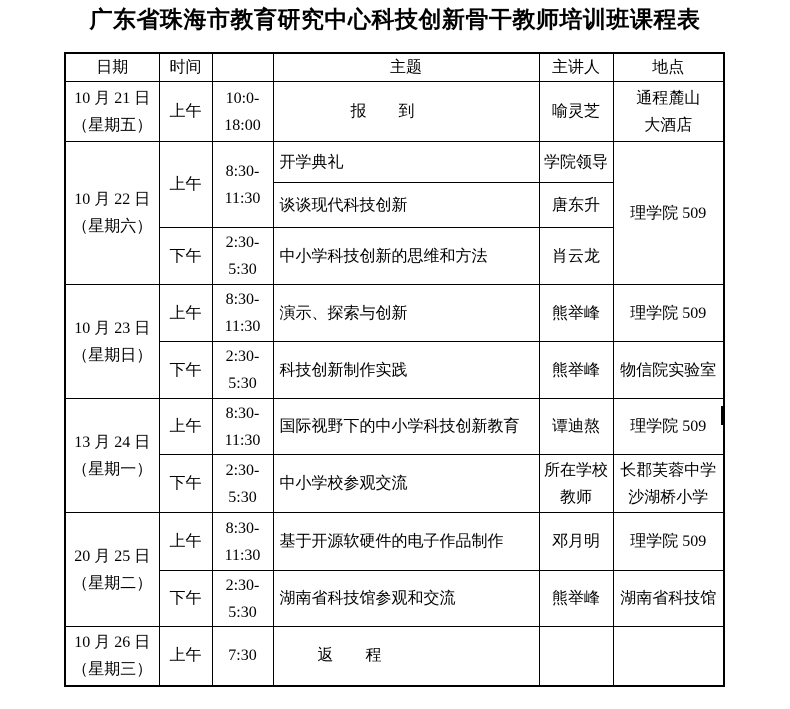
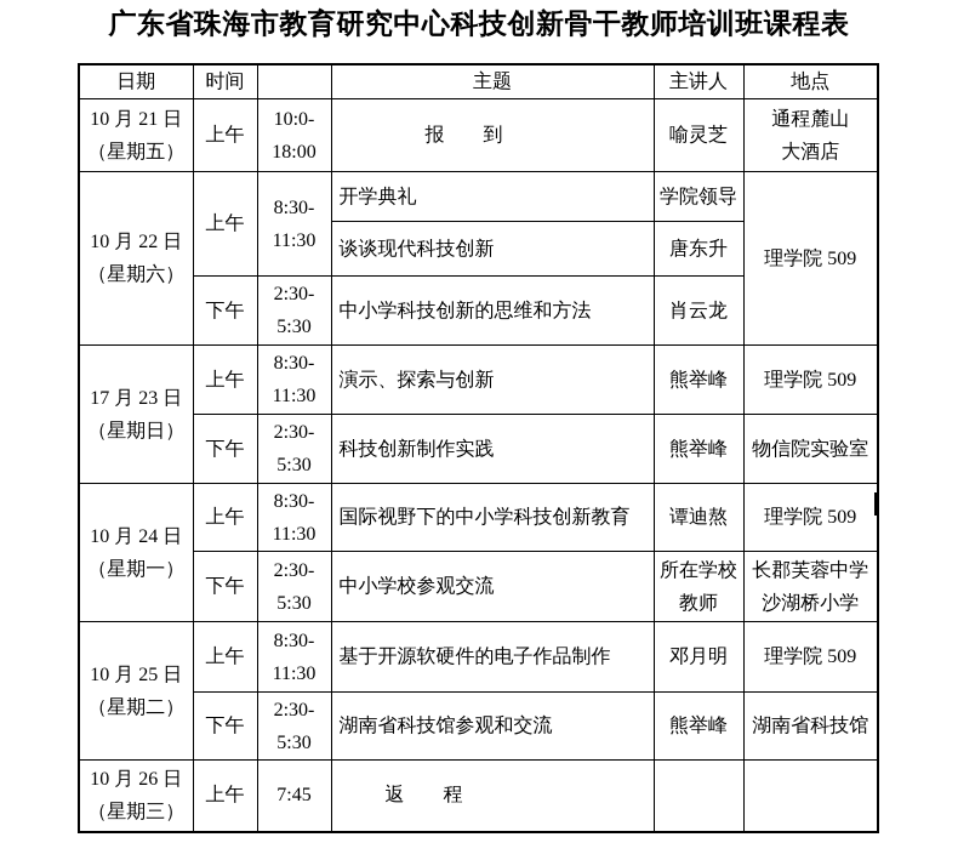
  广东省珠海市教育研究中心科技创新骨干教师培训班课程表
  日期	时间		主题	主讲人	地点
  10 月 21 日 （星期五）	上午	10:0- 18:00	报 到	喻灵芝	通程麓山 大酒店
  10 月 22 日 （星期六）	上午	8:30- 11:30	开学典礼	学院领导	理学院 509
  谈谈现代科技创新	唐东升
  下午	2:30- 5:30	中小学科技创新的思维和方法	肖云龙
- 10 月 23 日 （星期日）	上午	8:30- 11:30	演示、探索与创新	熊举峰	理学院 509
+ 17 月 23 日 （星期日）	上午	8:30- 11:30	演示、探索与创新	熊举峰	理学院 509
  下午	2:30- 5:30	科技创新制作实践	熊举峰	物信院实验室
- 13 月 24 日 （星期一）	上午	8:30- 11:30	国际视野下的中小学科技创新教育	谭迪熬	理学院 509
+ 10 月 24 日 （星期一）	上午	8:30- 11:30	国际视野下的中小学科技创新教育	谭迪熬	理学院 509
  下午	2:30- 5:30	中小学校参观交流	所在学校 教师	长郡芙蓉中学 沙湖桥小学
- 20 月 25 日 （星期二）	上午	8:30- 11:30	基于开源软硬件的电子作品制作	邓月明	理学院 509
+ 10 月 25 日 （星期二）	上午	8:30- 11:30	基于开源软硬件的电子作品制作	邓月明	理学院 509
  下午	2:30- 5:30	湖南省科技馆参观和交流	熊举峰	湖南省科技馆
- 10 月 26 日 （星期三）	上午	7:30	返 程
+ 10 月 26 日 （星期三）	上午	7:45	返 程
